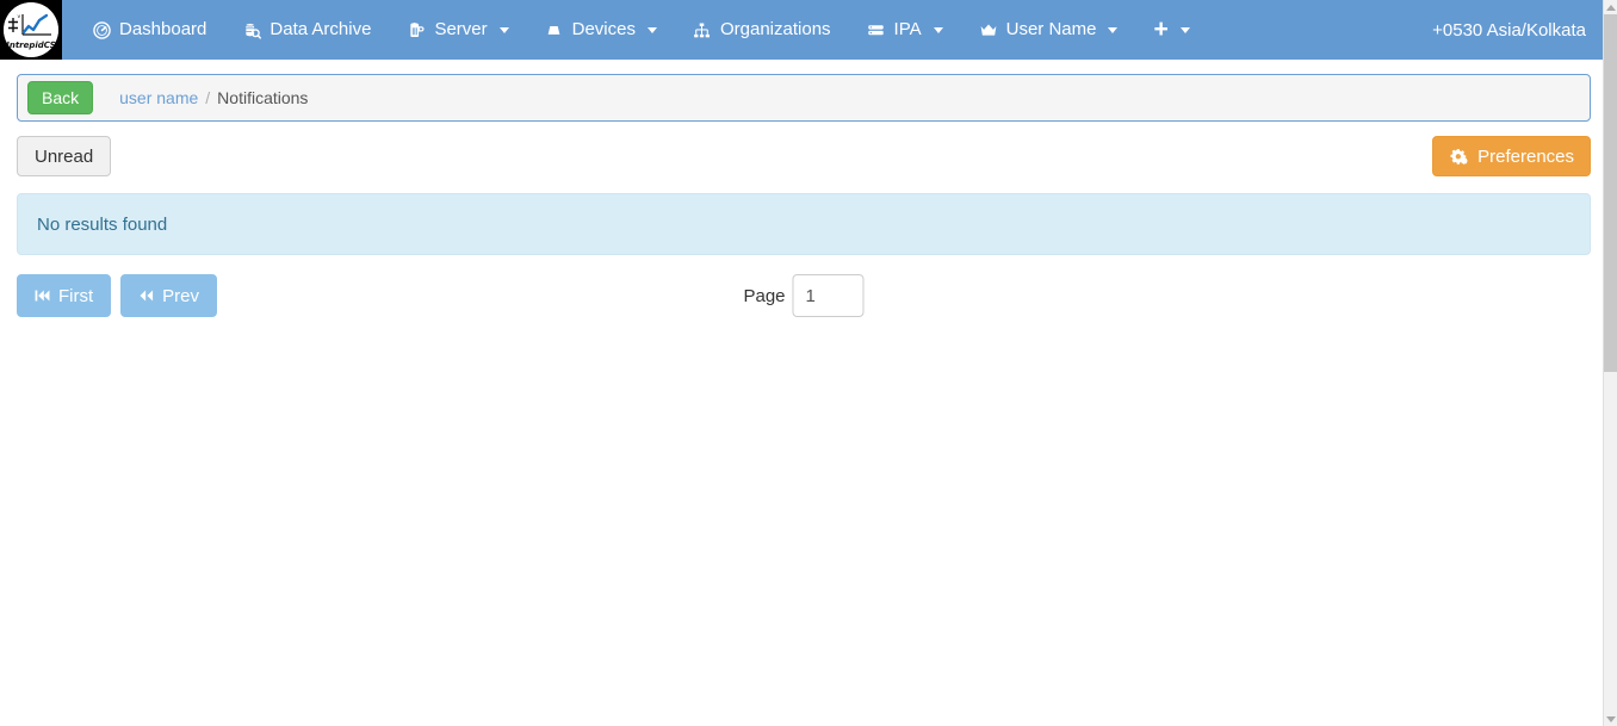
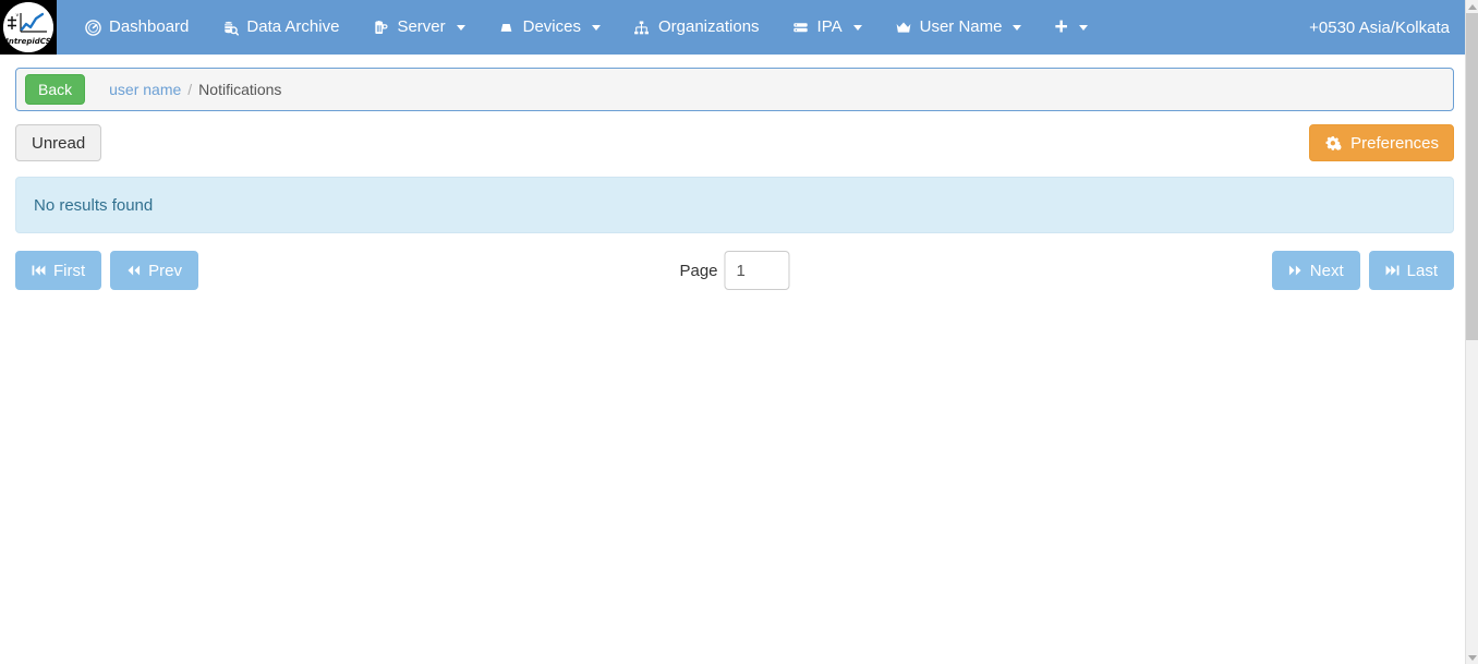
  IntrepidCS
  Dashboard
  Data Archive
  Server
  Devices
  Organizations
  IPA
  User Name
  +
  +0530 Asia/Kolkata
  Back
  user name
  /
  Notifications
  Unread
  Preferences
  No results found
  First
  Prev
  Page
  1
+ Next
+ Last
